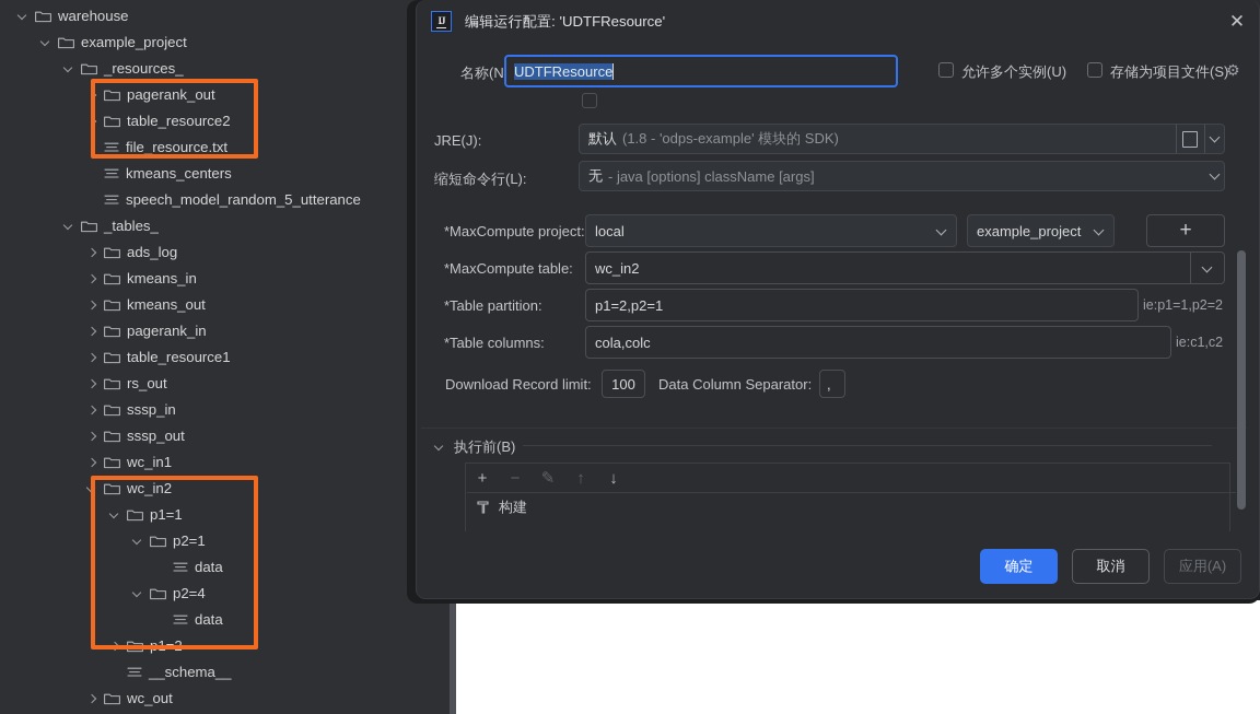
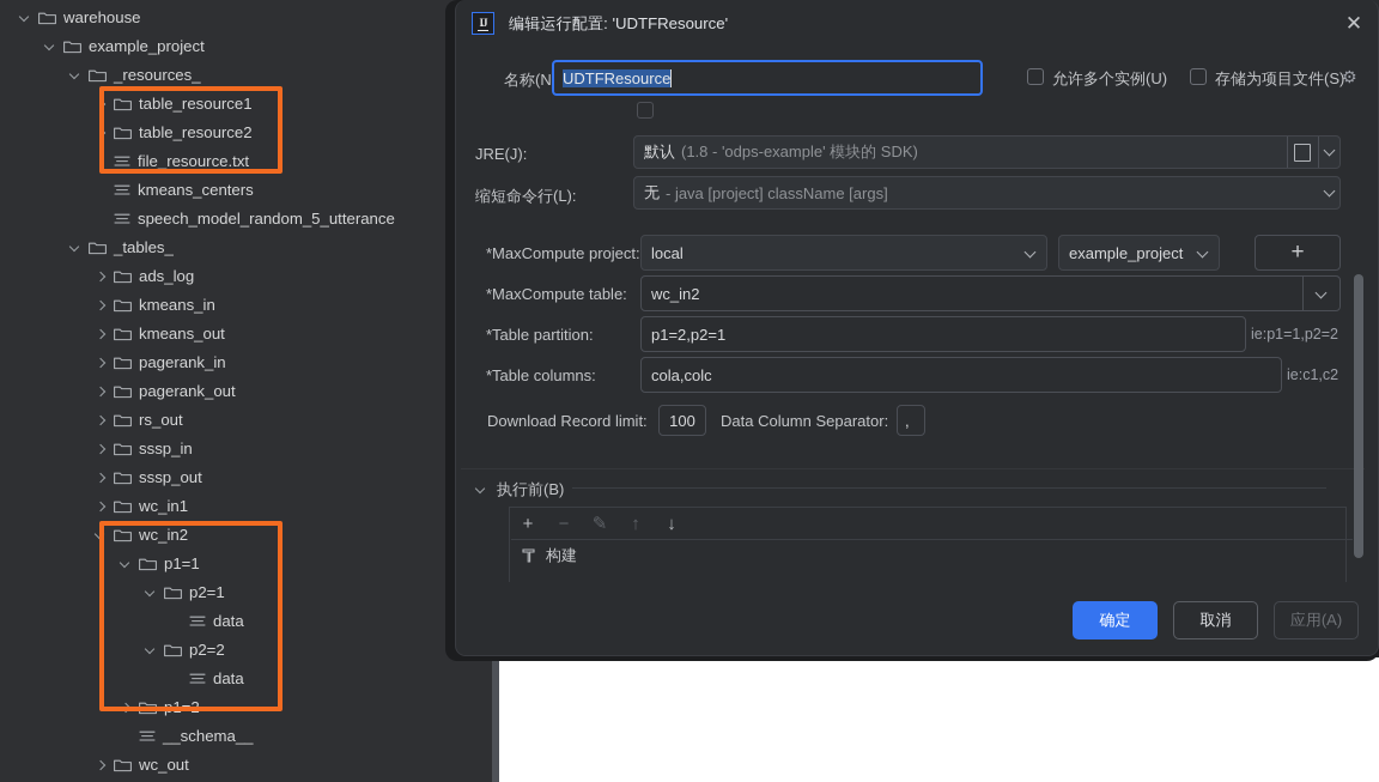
  warehouse
  example_project
  _resources_
- pagerank_out
+ table_resource1
  table_resource2
  file_resource.txt
  kmeans_centers
  speech_model_random_5_utterance
  _tables_
  ads_log
  kmeans_in
  kmeans_out
  pagerank_in
- table_resource1
+ pagerank_out
  rs_out
  sssp_in
  sssp_out
  wc_in1
  wc_in2
  p1=1
  p2=1
  data
- p2=4
+ p2=2
  data
  p1=2
  __schema__
  wc_out
  IJ
  编辑运行配置: 'UDTFResource'
  ✕
  UDTFResource
  允许多个实例(U)
  存储为项目文件(S)
  ⚙
  JRE(J):
  默认
  (1.8 - 'odps-example' 模块的 SDK)
  缩短命令行(L):
  无
- - java [options] className [args]
+ - java [project] className [args]
  *MaxCompute project:
  local
  example_project
  +
  *MaxCompute table:
  wc_in2
  *Table partition:
  p1=2,p2=1
  ie:p1=1,p2=2
  *Table columns:
  cola,colc
  ie:c1,c2
  Download Record limit:
  100
  Data Column Separator:
  ,
  执行前(B)
  +
  −
  ✎
  ↑
  ↓
  构建
  确定
  取消
  应用(A)
